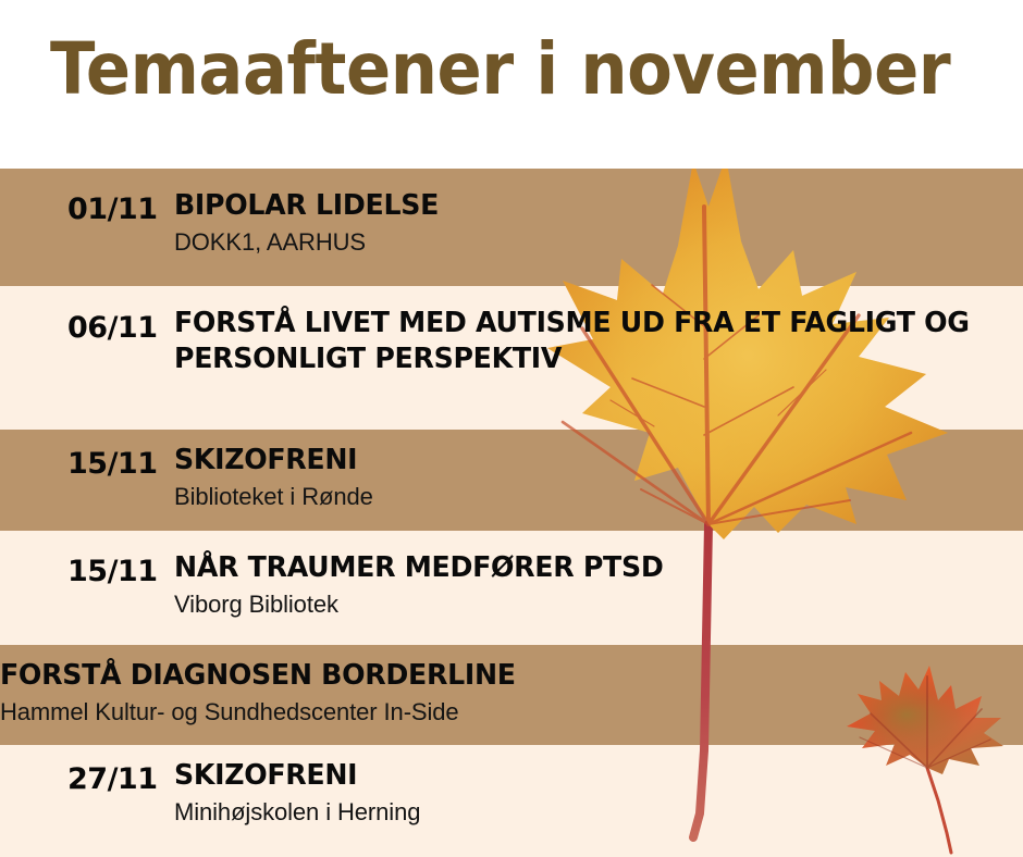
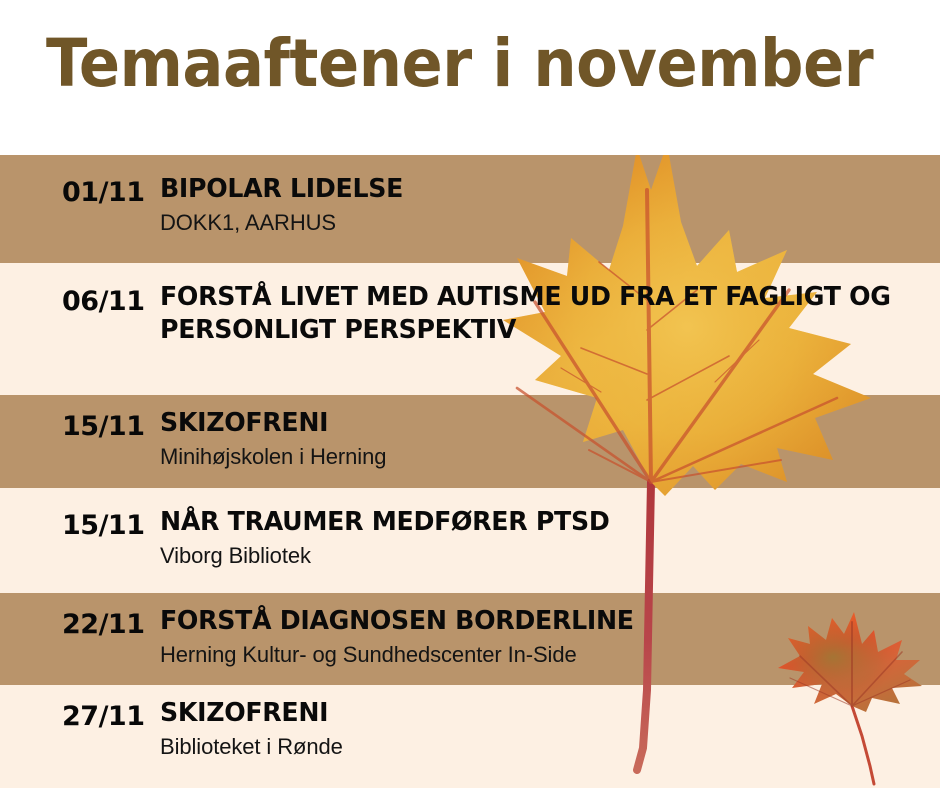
  01/11
  BIPOLAR LIDELSE
  DOKK1, AARHUS
  06/11
  FORSTÅ LIVET MED AUTISME UD FRA ET FAGLIGT OG PERSONLIGT PERSPEKTIV
  15/11
  SKIZOFRENI
- Biblioteket i Rønde
+ Minihøjskolen i Herning
  15/11
  NÅR TRAUMER MEDFØRER PTSD
  Viborg Bibliotek
+ 22/11
  FORSTÅ DIAGNOSEN BORDERLINE
- Hammel Kultur- og Sundhedscenter In-Side
+ Herning Kultur- og Sundhedscenter In-Side
  27/11
  SKIZOFRENI
- Minihøjskolen i Herning
+ Biblioteket i Rønde
  Temaaftener i november
